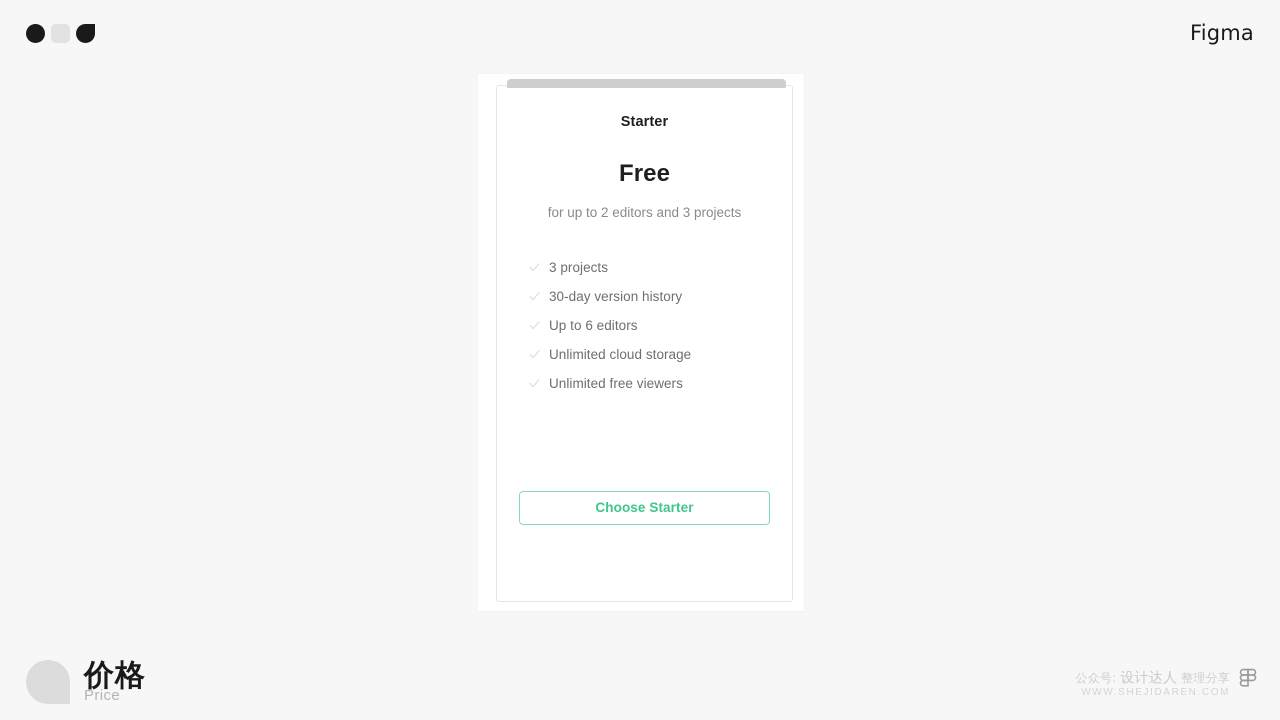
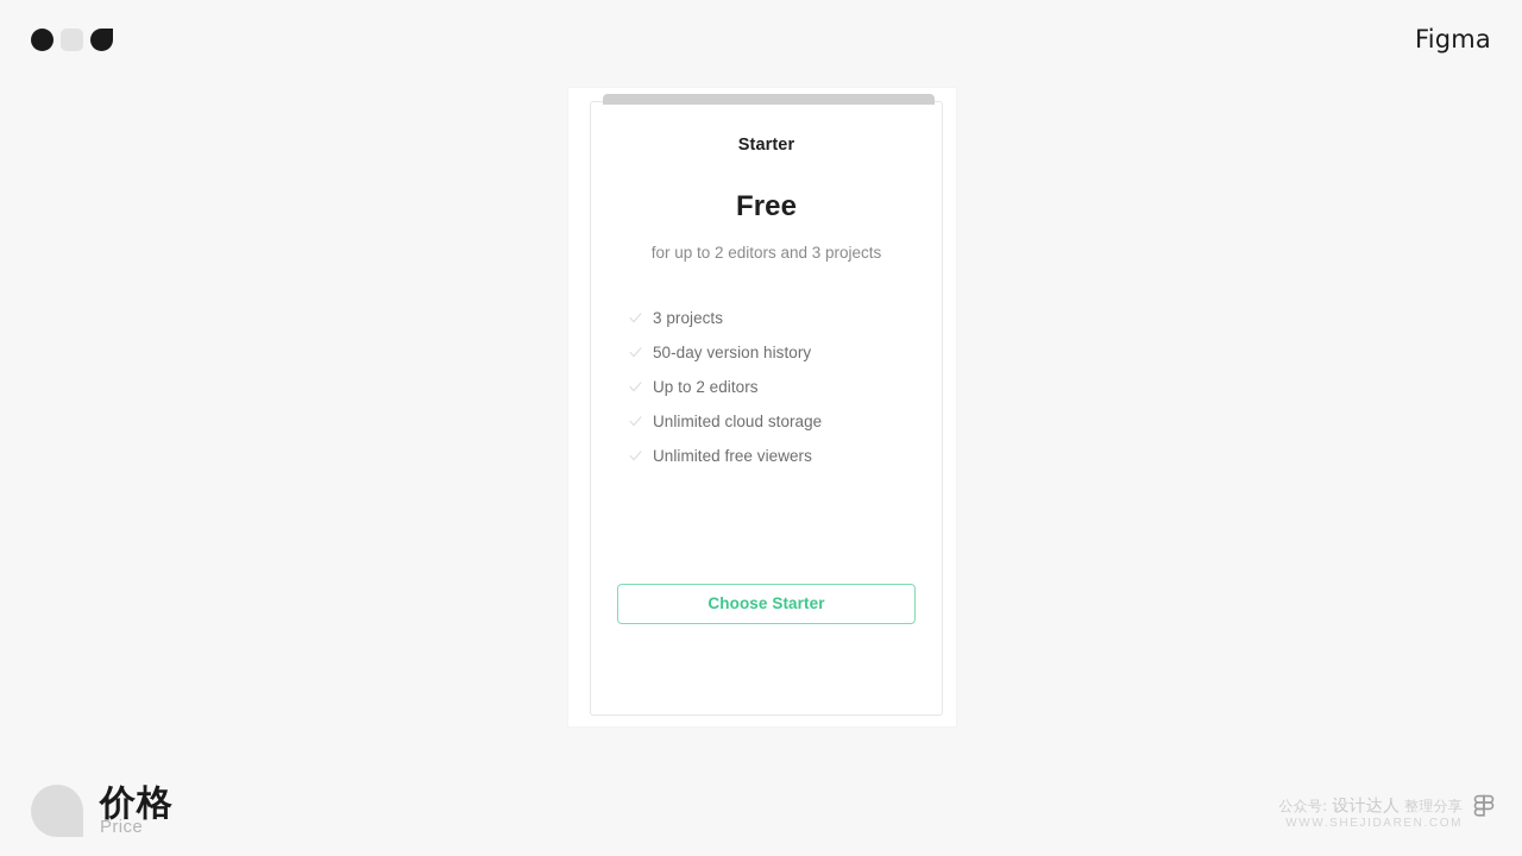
  Figma
  Starter
  Free
  for up to 2 editors and 3 projects
  3 projects
- 30-day version history
+ 50-day version history
- Up to 6 editors
+ Up to 2 editors
  Unlimited cloud storage
  Unlimited free viewers
  Choose Starter
  价格
  Price
  公众号: 设计达人 整理分享
  WWW.SHEJIDAREN.COM
